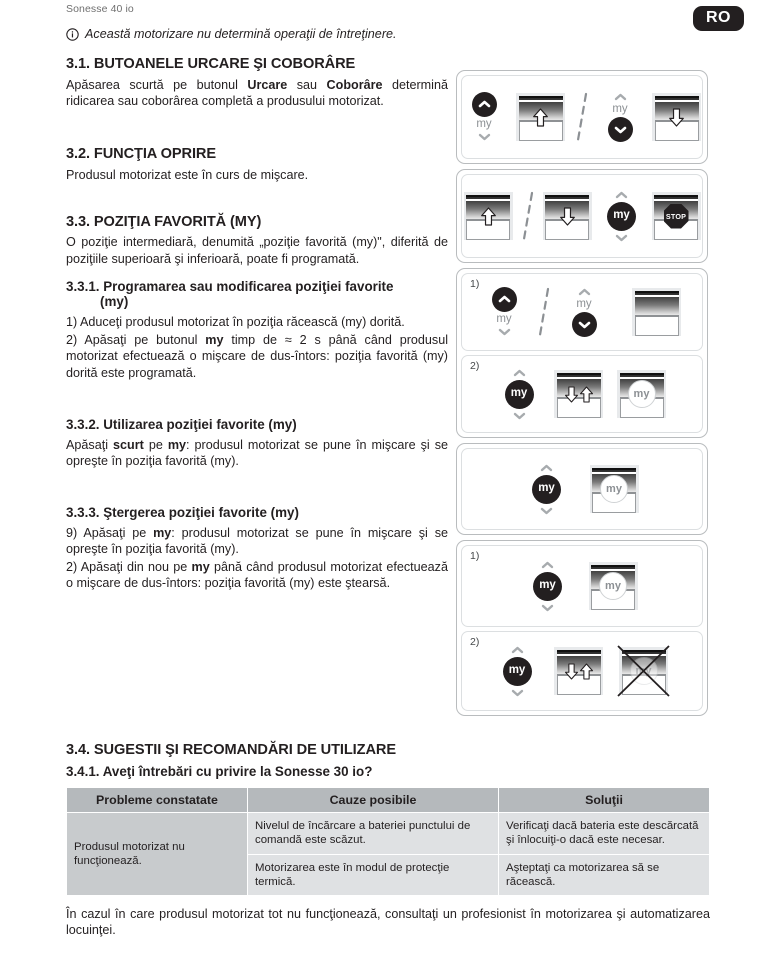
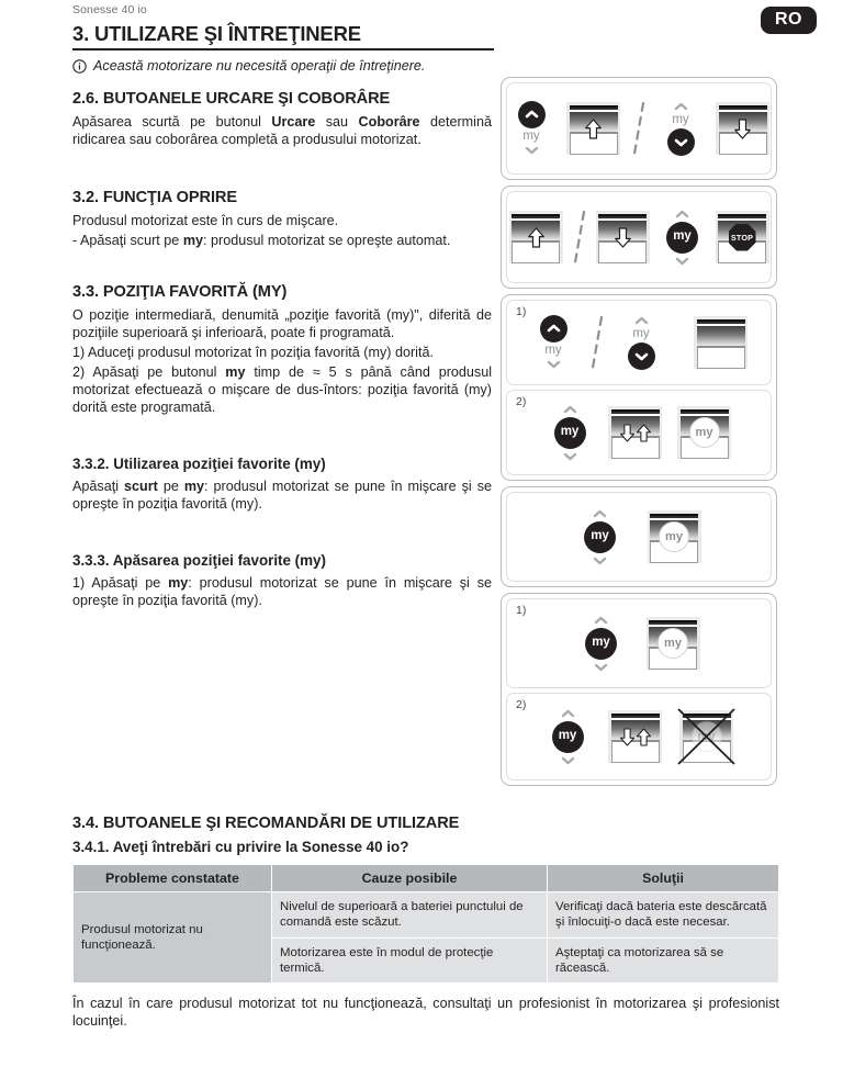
  Sonesse 40 io
  RO
+ 3. UTILIZARE ŞI ÎNTREŢINERE
- Această motorizare nu determină operaţii de întreţinere.
+ Această motorizare nu necesită operaţii de întreţinere.
- 3.1. BUTOANELE URCARE ŞI COBORÂRE
+ 2.6. BUTOANELE URCARE ŞI COBORÂRE
  Apăsarea scurtă pe butonul Urcare sau Coborâre determină ridicarea sau coborârea completă a produsului motorizat.
  3.2. FUNCŢIA OPRIRE
  Produsul motorizat este în curs de mişcare.
+ - Apăsaţi scurt pe my: produsul motorizat se opreşte automat.
  3.3. POZIŢIA FAVORITĂ (MY)
  O poziţie intermediară, denumită „poziţie favorită (my)", diferită de poziţiile superioară şi inferioară, poate fi programată.
- 3.3.1. Programarea sau modificarea poziţiei favorite
- (my)
- 1) Aduceţi produsul motorizat în poziţia răcească (my) dorită.
+ 1) Aduceţi produsul motorizat în poziţia favorită (my) dorită.
- 2) Apăsaţi pe butonul my timp de ≈ 2 s până când produsul motorizat efectuează o mişcare de dus-întors: poziţia favorită (my) dorită este programată.
+ 2) Apăsaţi pe butonul my timp de ≈ 5 s până când produsul motorizat efectuează o mişcare de dus-întors: poziţia favorită (my) dorită este programată.
  3.3.2. Utilizarea poziţiei favorite (my)
  Apăsaţi scurt pe my: produsul motorizat se pune în mişcare şi se opreşte în poziţia favorită (my).
- 3.3.3. Ştergerea poziţiei favorite (my)
+ 3.3.3. Apăsarea poziţiei favorite (my)
- 9) Apăsaţi pe my: produsul motorizat se pune în mişcare şi se opreşte în poziţia favorită (my).
+ 1) Apăsaţi pe my: produsul motorizat se pune în mişcare şi se opreşte în poziţia favorită (my).
- 2) Apăsaţi din nou pe my până când produsul motorizat efectuează o mişcare de dus-întors: poziţia favorită (my) este ştearsă.
  my
  my
  my
  STOP
  1)
  my
  my
  2)
  my
  my
  my
  my
  1)
  my
  my
  2)
  my
  my
- 3.4. SUGESTII ŞI RECOMANDĂRI DE UTILIZARE
+ 3.4. BUTOANELE ŞI RECOMANDĂRI DE UTILIZARE
- 3.4.1. Aveţi întrebări cu privire la Sonesse 30 io?
+ 3.4.1. Aveţi întrebări cu privire la Sonesse 40 io?
  Probleme constatate	Cauze posibile	Soluţii
- Produsul motorizat nu funcţionează.	Nivelul de încărcare a bateriei punctului de comandă este scăzut.	Verificaţi dacă bateria este descărcată şi înlocuiţi-o dacă este necesar.
+ Produsul motorizat nu funcţionează.	Nivelul de superioară a bateriei punctului de comandă este scăzut.	Verificaţi dacă bateria este descărcată şi înlocuiţi-o dacă este necesar.
  Motorizarea este în modul de protecţie termică.	Aşteptaţi ca motorizarea să se răcească.
- În cazul în care produsul motorizat tot nu funcţionează, consultaţi un profesionist în motorizarea şi automatizarea locuinţei.
+ În cazul în care produsul motorizat tot nu funcţionează, consultaţi un profesionist în motorizarea şi profesionist locuinţei.
